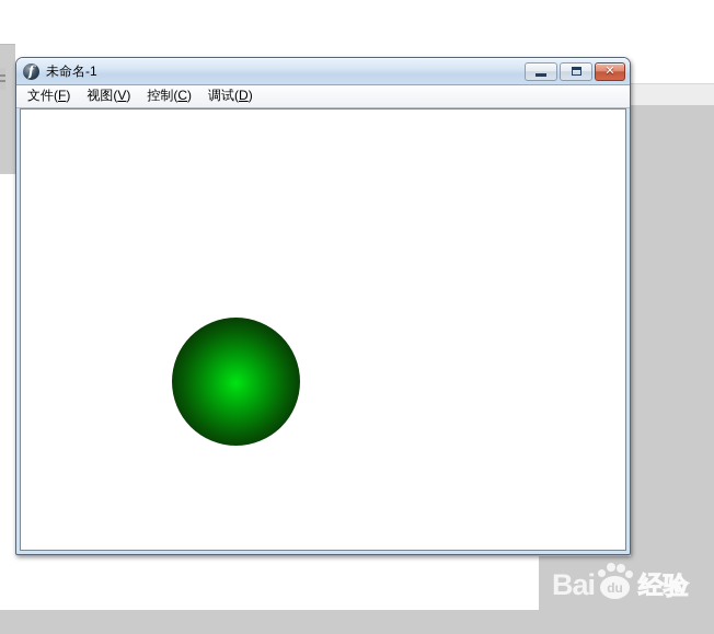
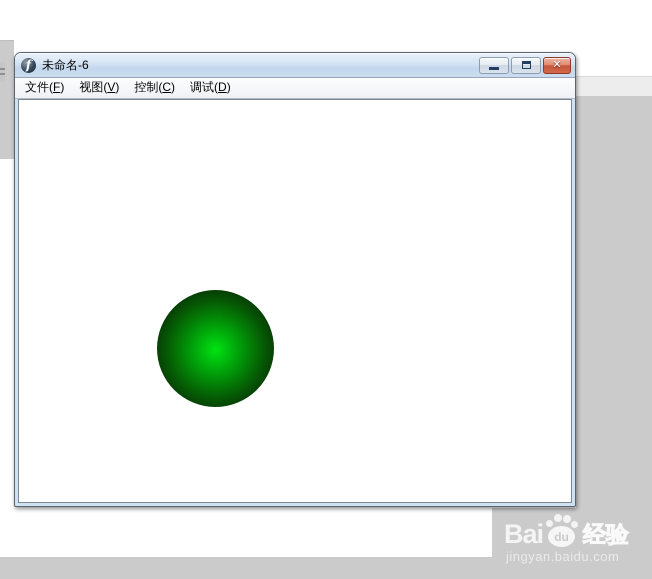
  Bai
  du
  经验
+ jingyan.baidu.com
  f
- 未命名-1
+ 未命名-6
  ✕
  文件(F)
  视图(V)
  控制(C)
  调试(D)
